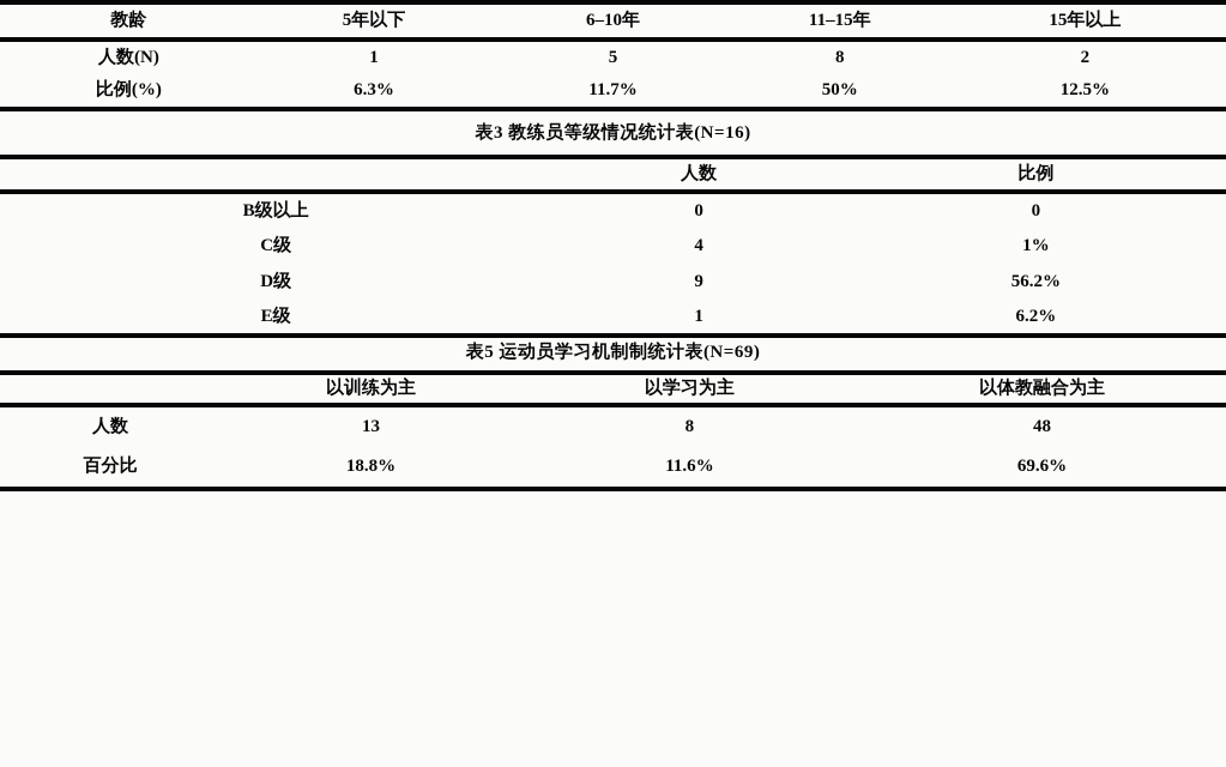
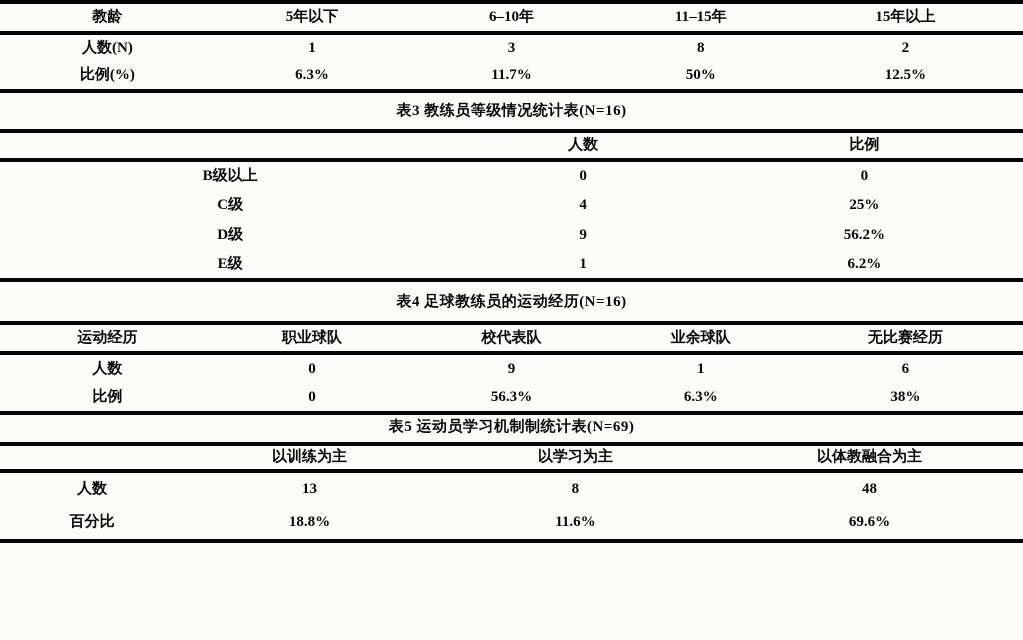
  教龄	5年以下	6–10年	11–15年	15年以上
- 人数(N)	1	5	8	2
+ 人数(N)	1	3	8	2
  比例(%)	6.3%	11.7%	50%	12.5%
  表3 教练员等级情况统计表(N=16)
  	人数	比例
  B级以上	0	0
- C级	4	1%
+ C级	4	25%
  D级	9	56.2%
  E级	1	6.2%
+ 表4 足球教练员的运动经历(N=16)
+ 运动经历	职业球队	校代表队	业余球队	无比赛经历
+ 人数	0	9	1	6
+ 比例	0	56.3%	6.3%	38%
  表5 运动员学习机制制统计表(N=69)
  	以训练为主	以学习为主	以体教融合为主
  人数	13	8	48
  百分比	18.8%	11.6%	69.6%
